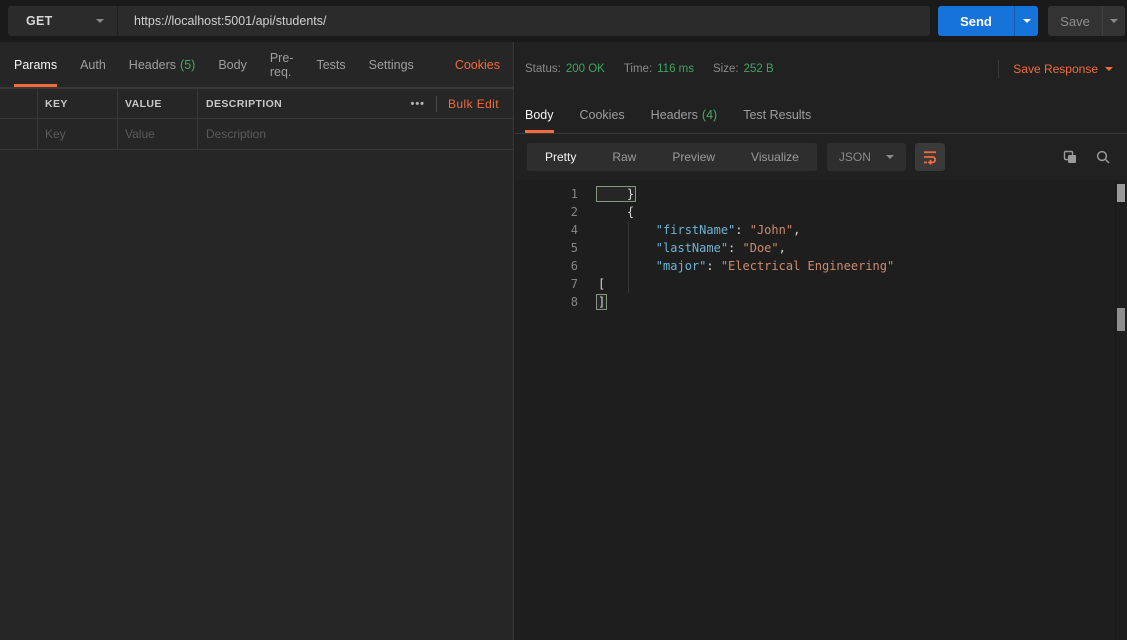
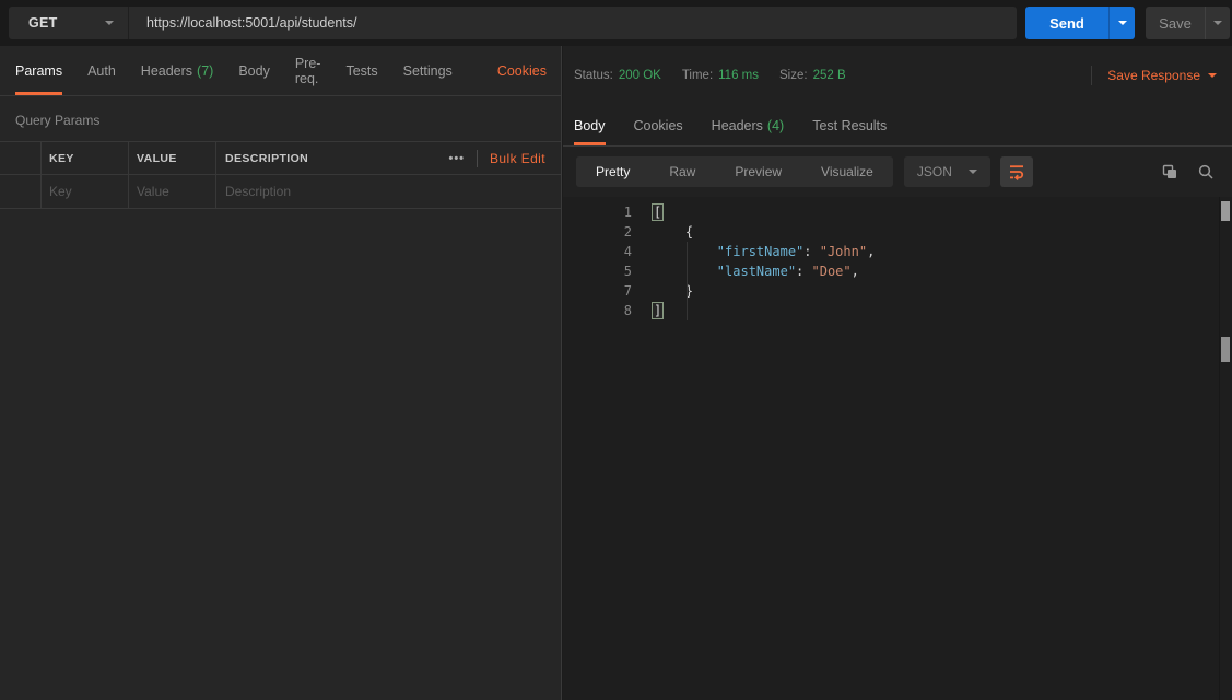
  GET
  https://localhost:5001/api/students/
  Send
  Save
  Params
  Auth
  Headers
- (5)
+ (7)
  Body
  Pre-req.
  Tests
  Settings
  Cookies
+ Query Params
  KEY
  VALUE
  DESCRIPTION
  •••
  Bulk Edit
  Key
  Value
  Description
  Status:
  200 OK
  Time:
  116 ms
  Size:
  252 B
  Save Response
  Body
  Cookies
  Headers
  (4)
  Test Results
  Pretty
  Raw
  Preview
  Visualize
  JSON
  1
- }
+ [
  2
  {
  4
  "firstName": "John",
  5
  "lastName": "Doe",
- 6
- "major": "Electrical Engineering"
  7
- [
+ }
  8
  ]
